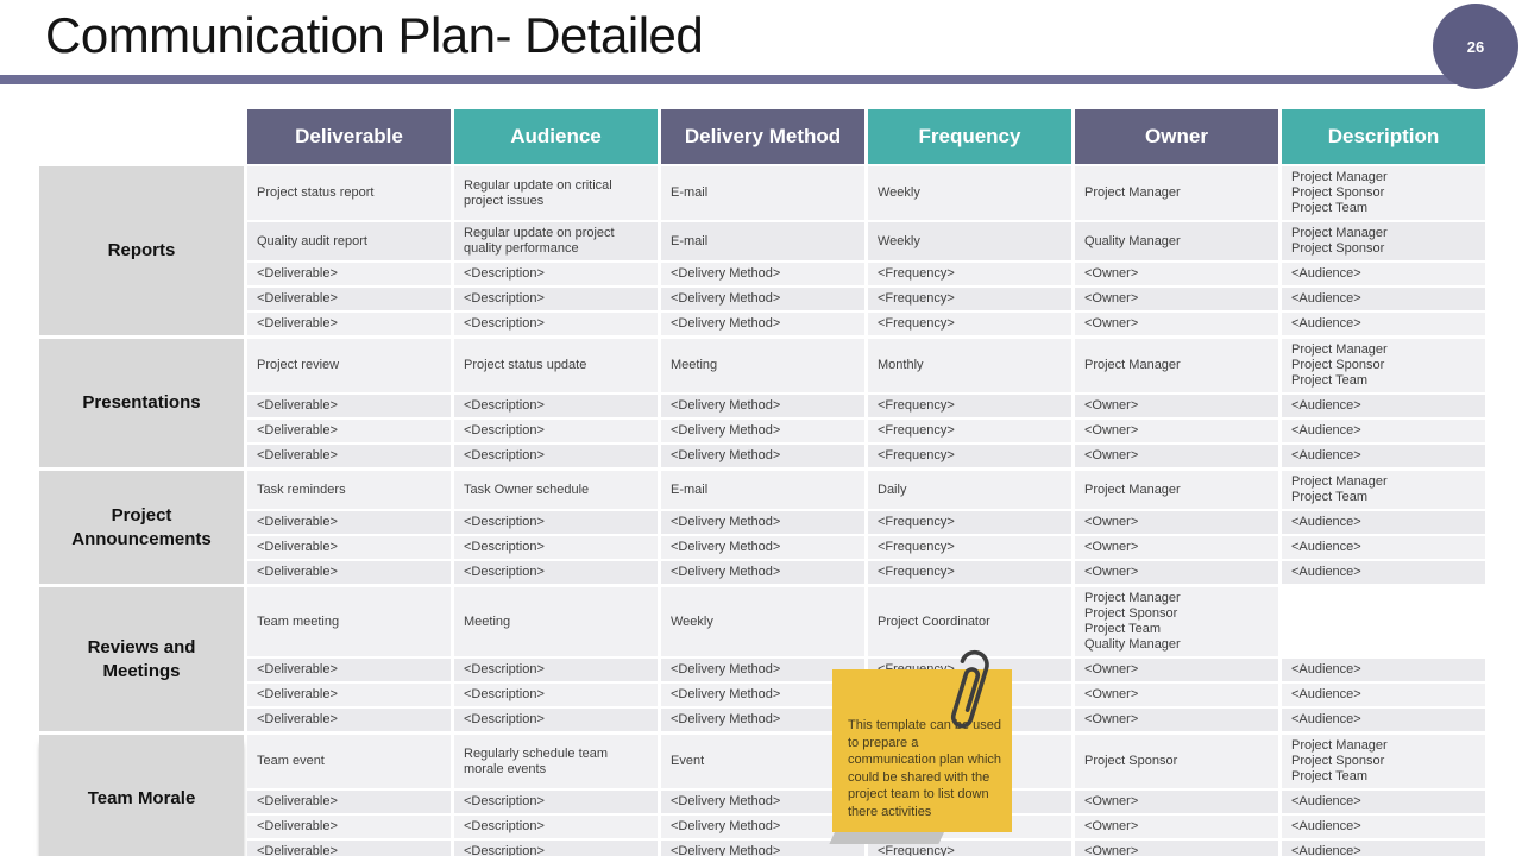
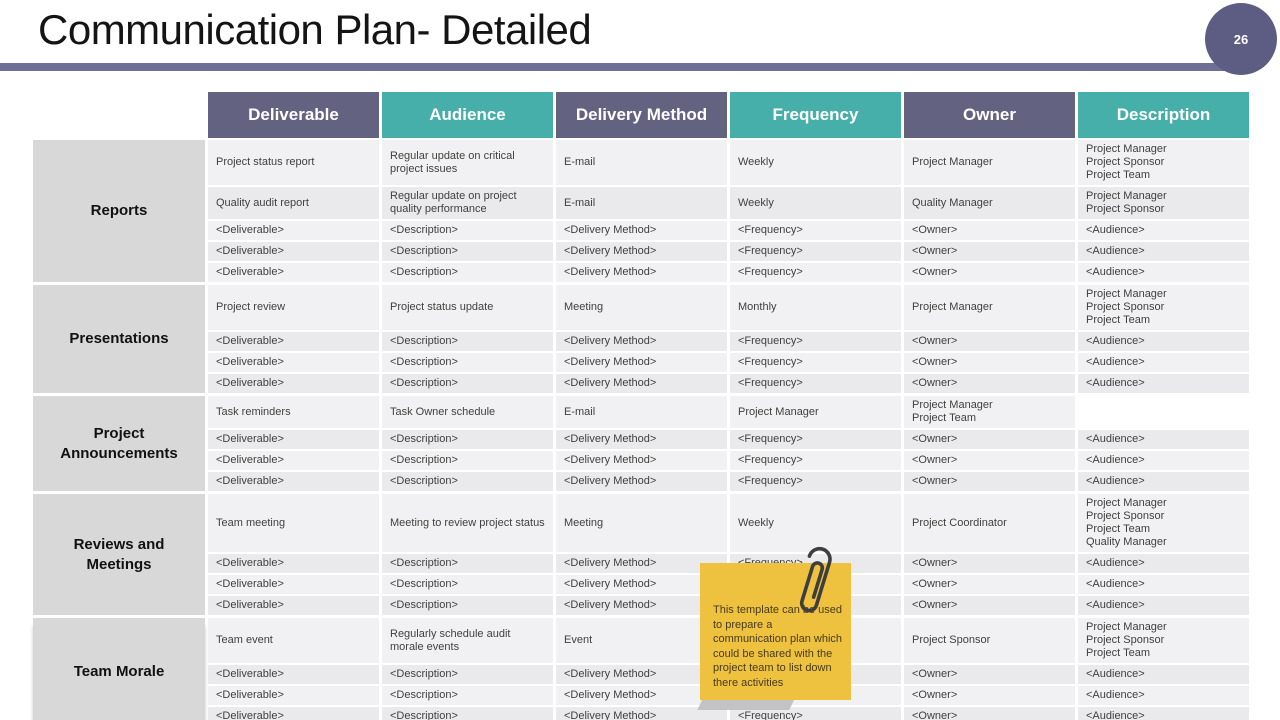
  Communication Plan- Detailed
  26
  Deliverable
  Audience
  Delivery Method
  Frequency
  Owner
  Description
  Reports
  Project status report
  Regular update on critical project issues
  E-mail
  Weekly
  Project Manager
  Project Manager
  Project Sponsor
  Project Team
  Quality audit report
  Regular update on project quality performance
  E-mail
  Weekly
  Quality Manager
  Project Manager
  Project Sponsor
  <Deliverable>
  <Description>
  <Delivery Method>
  <Frequency>
  <Owner>
  <Audience>
  <Deliverable>
  <Description>
  <Delivery Method>
  <Frequency>
  <Owner>
  <Audience>
  <Deliverable>
  <Description>
  <Delivery Method>
  <Frequency>
  <Owner>
  <Audience>
  Presentations
  Project review
  Project status update
  Meeting
  Monthly
  Project Manager
  Project Manager
  Project Sponsor
  Project Team
  <Deliverable>
  <Description>
  <Delivery Method>
  <Frequency>
  <Owner>
  <Audience>
  <Deliverable>
  <Description>
  <Delivery Method>
  <Frequency>
  <Owner>
  <Audience>
  <Deliverable>
  <Description>
  <Delivery Method>
  <Frequency>
  <Owner>
  <Audience>
  Project Announcements
  Task reminders
  Task Owner schedule
  E-mail
- Daily
  Project Manager
  Project Manager
  Project Team
  <Deliverable>
  <Description>
  <Delivery Method>
  <Frequency>
  <Owner>
  <Audience>
  <Deliverable>
  <Description>
  <Delivery Method>
  <Frequency>
  <Owner>
  <Audience>
  <Deliverable>
  <Description>
  <Delivery Method>
  <Frequency>
  <Owner>
  <Audience>
  Reviews and Meetings
  Team meeting
+ Meeting to review project status
  Meeting
  Weekly
  Project Coordinator
  Project Manager
  Project Sponsor
  Project Team
  Quality Manager
  <Deliverable>
  <Description>
  <Delivery Method>
  <Owner>
  <Audience>
  <Deliverable>
  <Description>
  <Delivery Method>
  <Owner>
  <Audience>
  <Deliverable>
  <Description>
  <Delivery Method>
  <Owner>
  <Audience>
  Team Morale
  Team event
- Regularly schedule team morale events
+ Regularly schedule audit morale events
  Event
  Project Sponsor
  Project Manager
  Project Sponsor
  Project Team
  <Deliverable>
  <Description>
  <Delivery Method>
  <Owner>
  <Audience>
  <Deliverable>
  <Description>
  <Delivery Method>
  <Owner>
  <Audience>
  <Deliverable>
  <Description>
  <Delivery Method>
  <Frequency>
  <Owner>
  <Audience>
  This template can used to prepare a communication plan which could be shared with the project team to list down there activities
